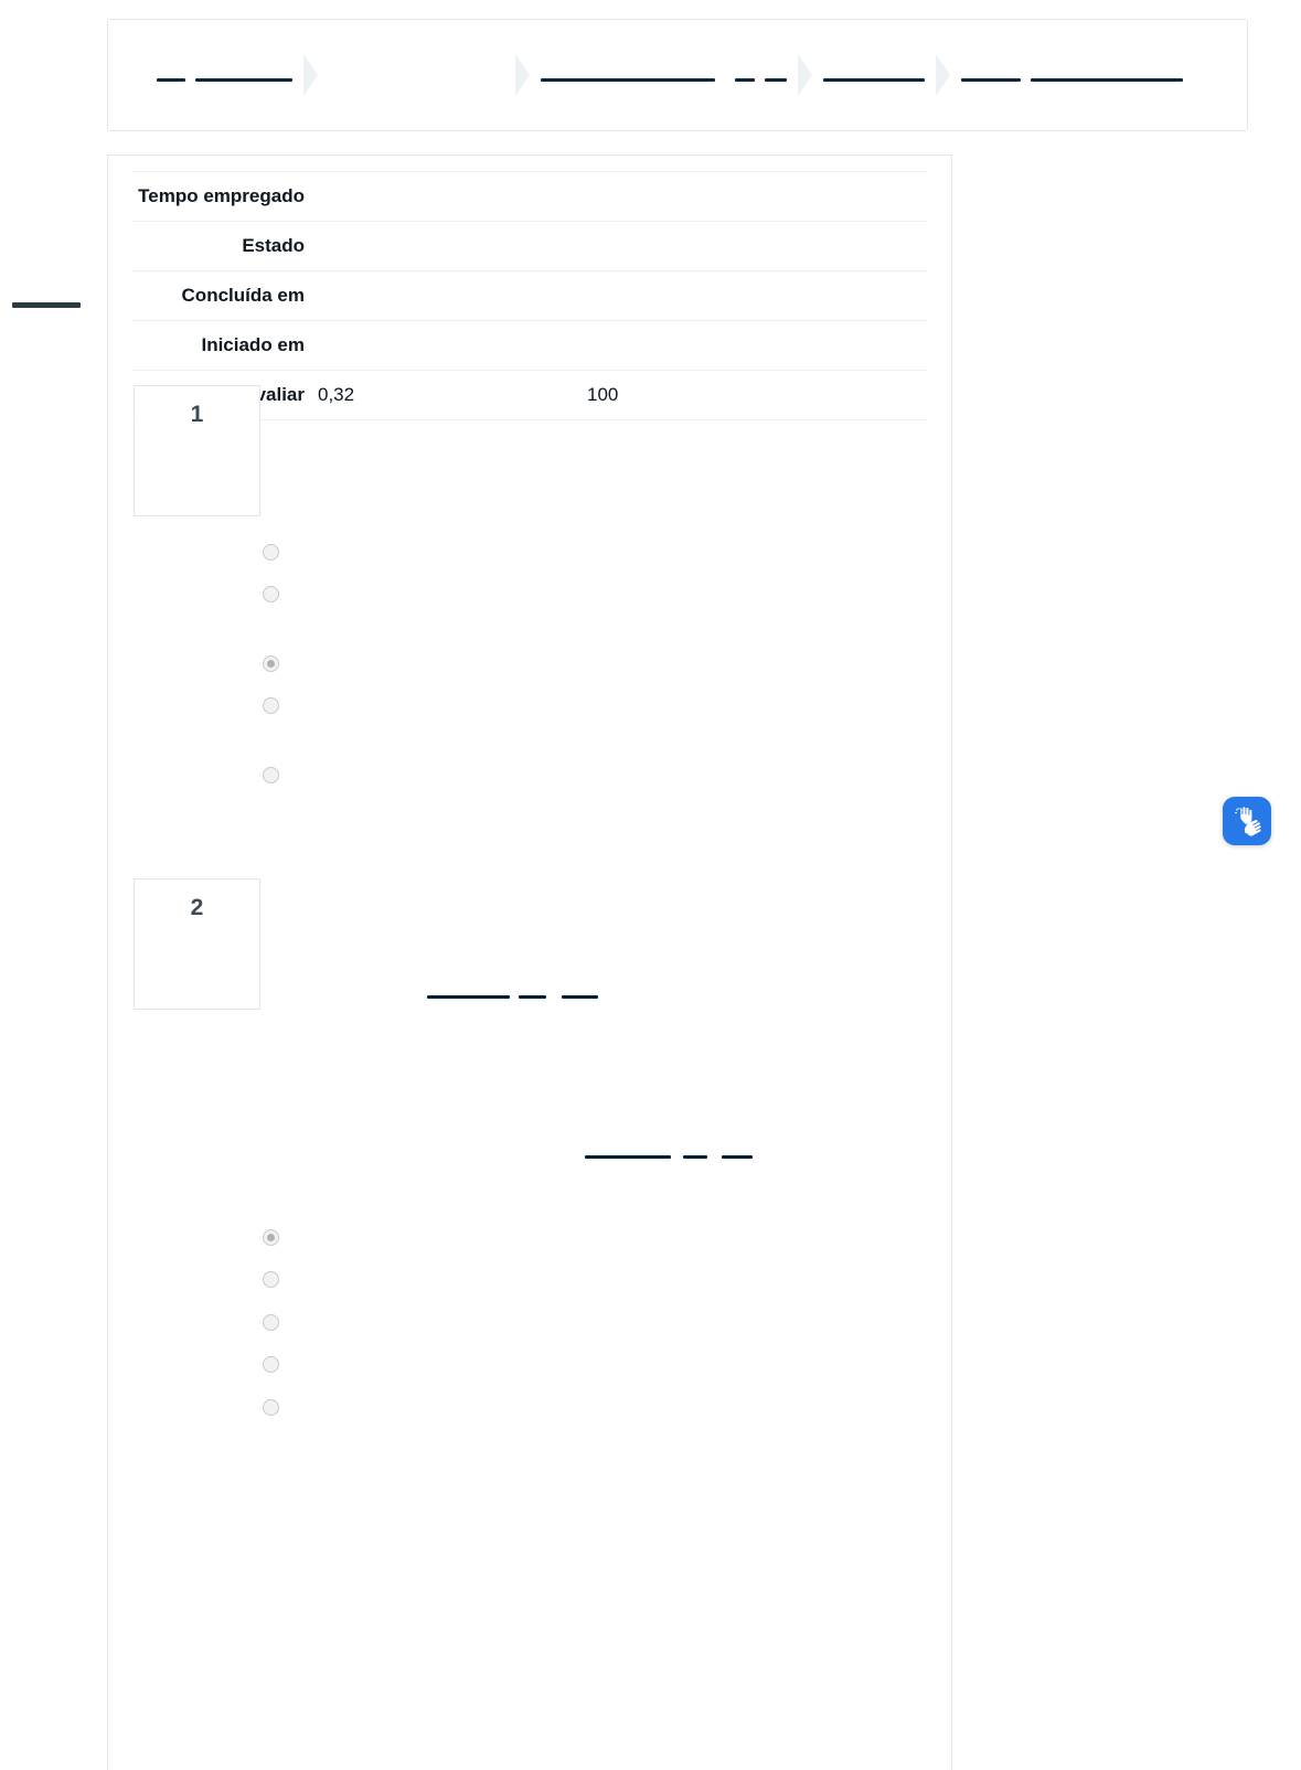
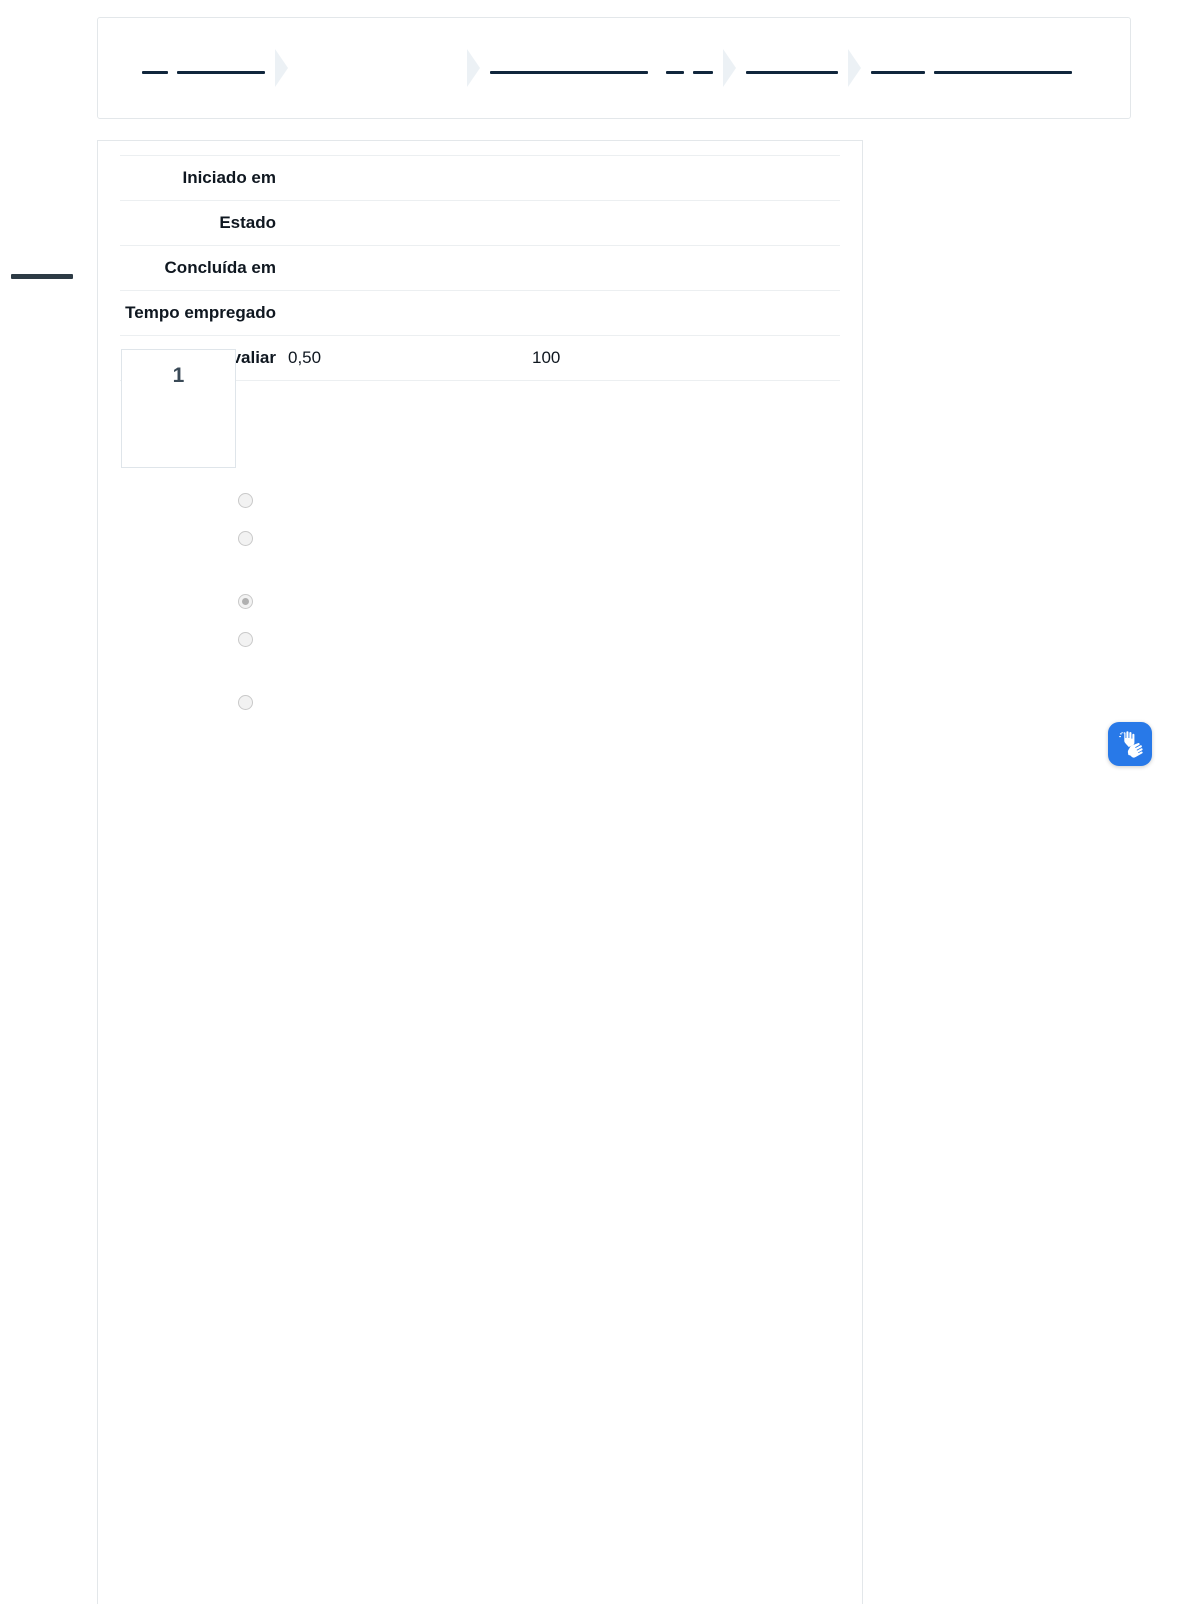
- Tempo empregado
+ Iniciado em
  Estado
  Concluída em
- Iniciado em
+ Tempo empregado
- valiar	0,32 100
+ valiar	0,50 100
  1
- 2
